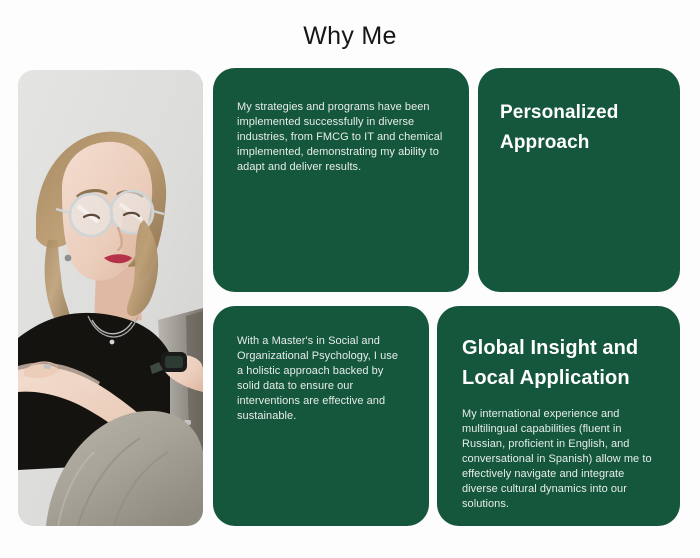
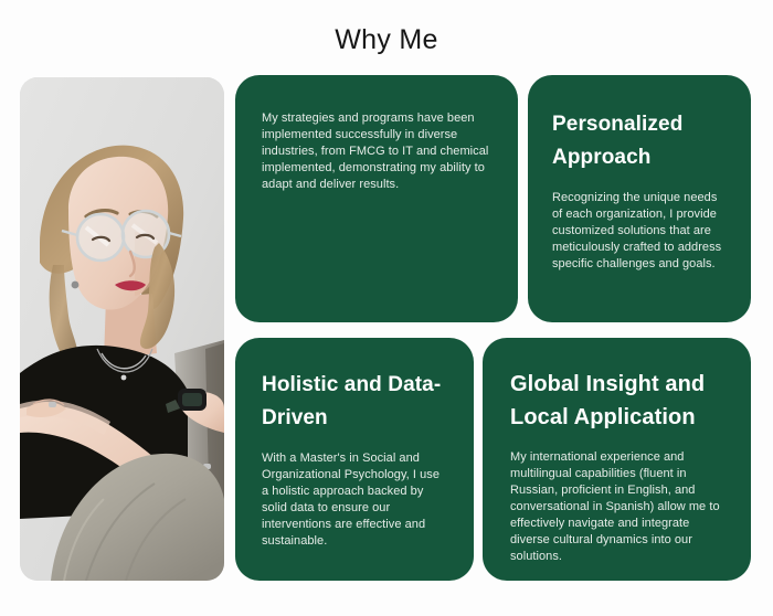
  Why Me
  My strategies and programs have been implemented successfully in diverse industries, from FMCG to IT and chemical implemented, demonstrating my ability to adapt and deliver results.
  Personalized Approach
+ Recognizing the unique needs of each organization, I provide customized solutions that are meticulously crafted to address specific challenges and goals.
+ Holistic and Data-Driven
  With a Master's in Social and Organizational Psychology, I use a holistic approach backed by solid data to ensure our interventions are effective and sustainable.
  Global Insight and Local Application
  My international experience and multilingual capabilities (fluent in Russian, proficient in English, and conversational in Spanish) allow me to effectively navigate and integrate diverse cultural dynamics into our solutions.
